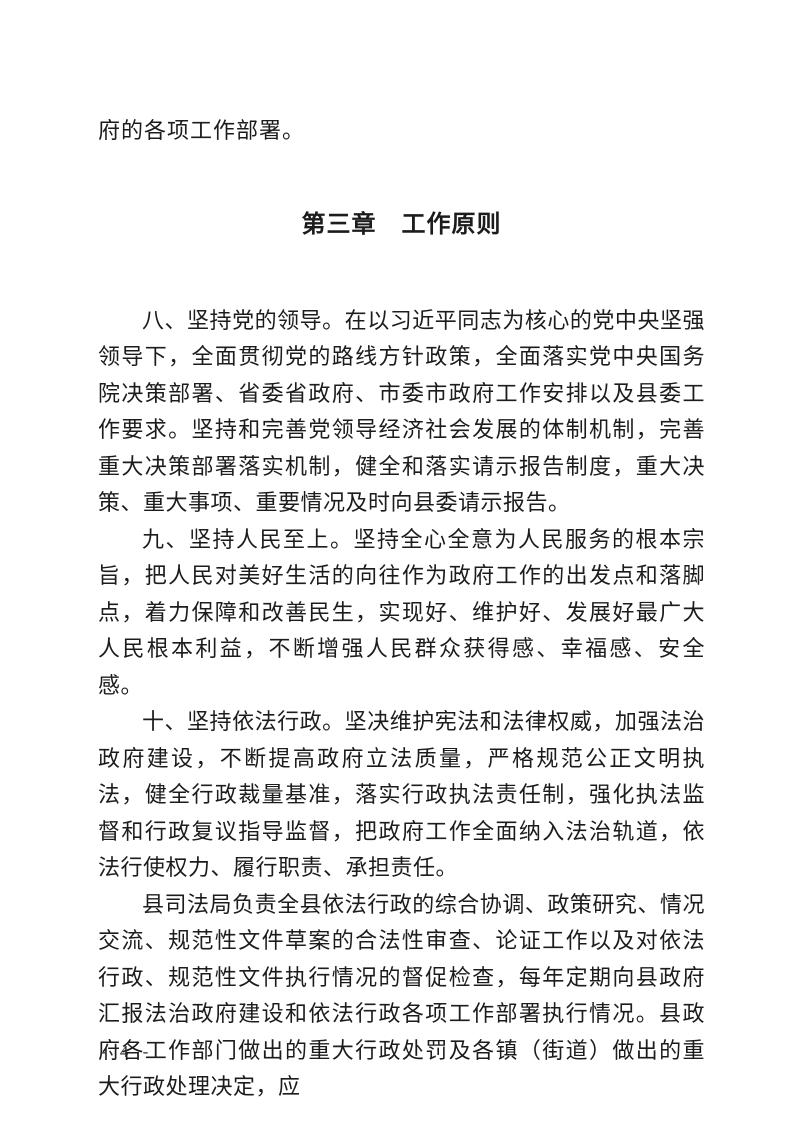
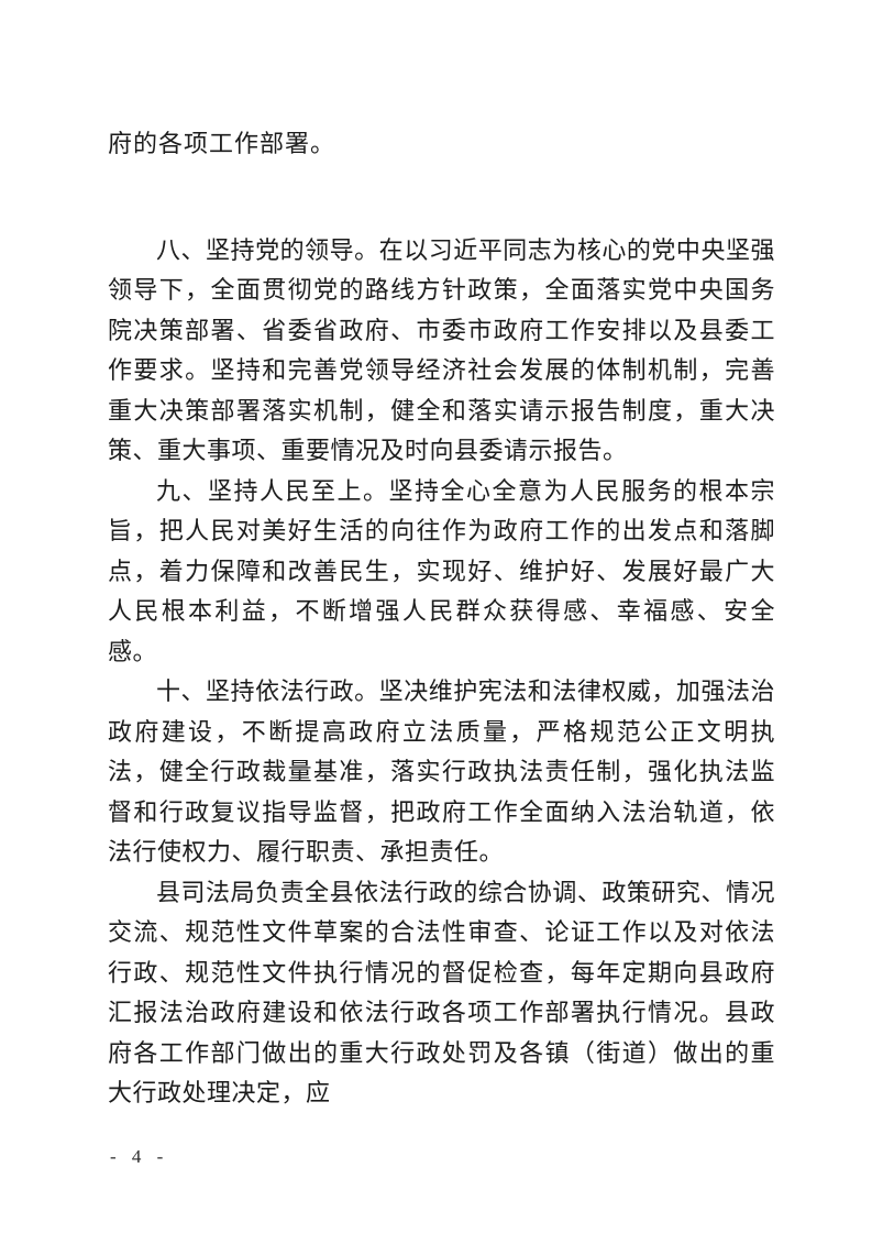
  府的各项工作部署。
- 第三章 工作原则
  八、坚持党的领导。在以习近平同志为核心的党中央坚强领导下，全面贯彻党的路线方针政策，全面落实党中央国务院决策部署、省委省政府、市委市政府工作安排以及县委工作要求。坚持和完善党领导经济社会发展的体制机制，完善重大决策部署落实机制，健全和落实请示报告制度，重大决策、重大事项、重要情况及时向县委请示报告。
  九、坚持人民至上。坚持全心全意为人民服务的根本宗旨，把人民对美好生活的向往作为政府工作的出发点和落脚点，着力保障和改善民生，实现好、维护好、发展好最广大人民根本利益，不断增强人民群众获得感、幸福感、安全感。
  十、坚持依法行政。坚决维护宪法和法律权威，加强法治政府建设，不断提高政府立法质量，严格规范公正文明执法，健全行政裁量基准，落实行政执法责任制，强化执法监督和行政复议指导监督，把政府工作全面纳入法治轨道，依法行使权力、履行职责、承担责任。
  县司法局负责全县依法行政的综合协调、政策研究、情况交流、规范性文件草案的合法性审查、论证工作以及对依法行政、规范性文件执行情况的督促检查，每年定期向县政府汇报法治政府建设和依法行政各项工作部署执行情况。县政府各工作部门做出的重大行政处罚及各镇（街道）做出的重大行政处理决定，应
  - 4 -
